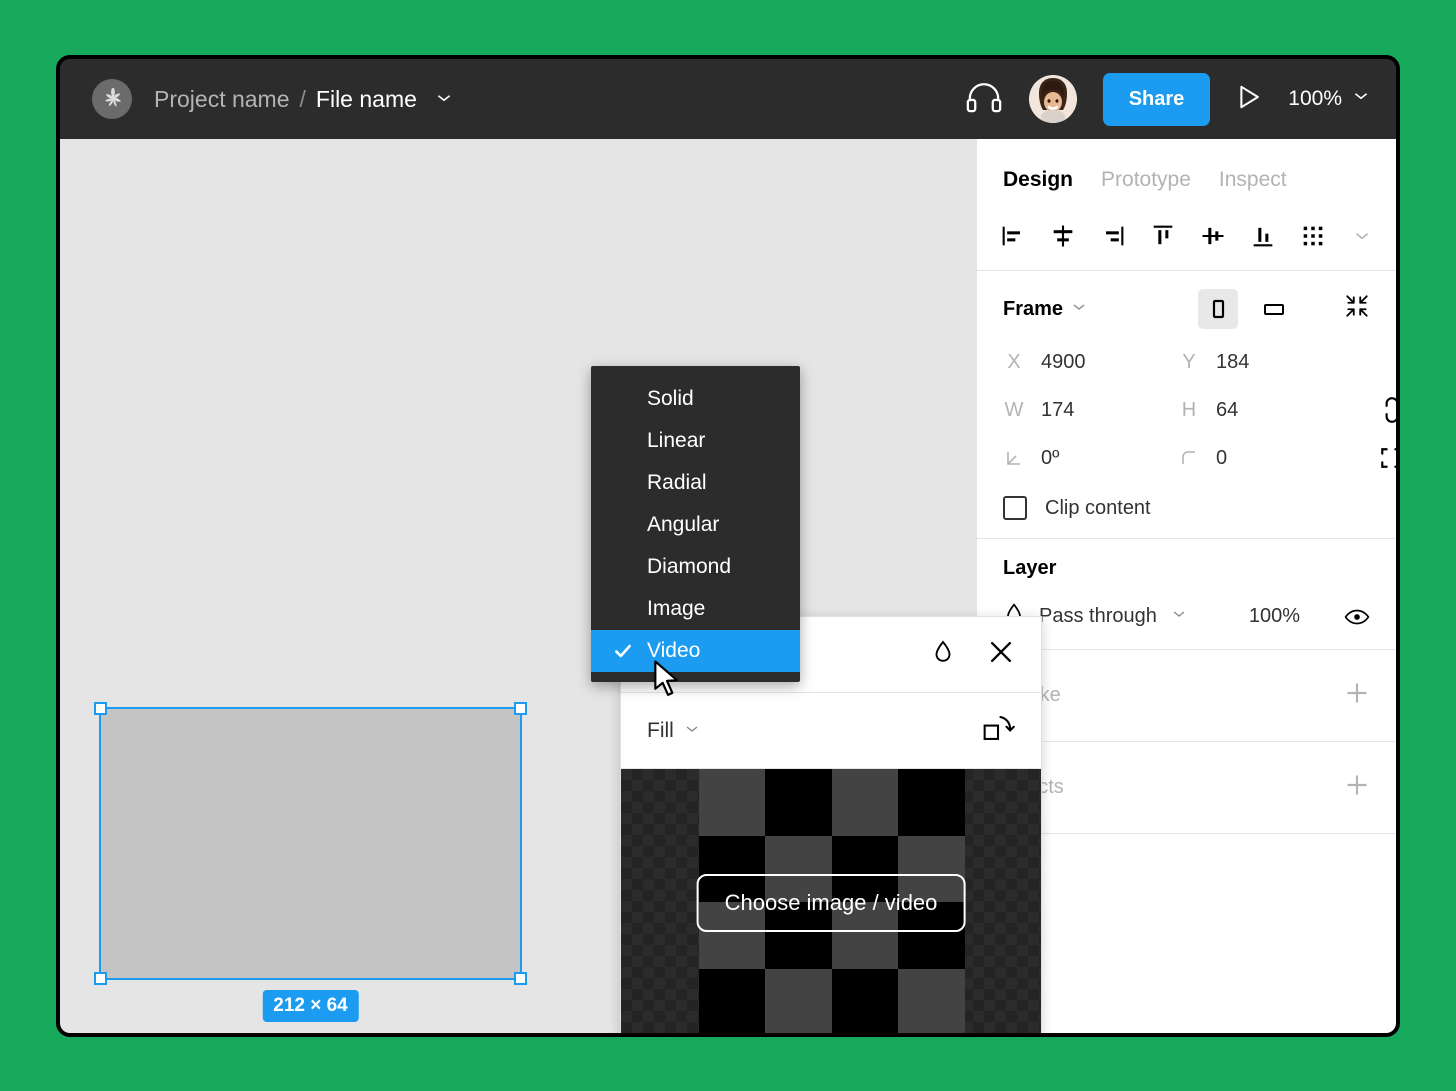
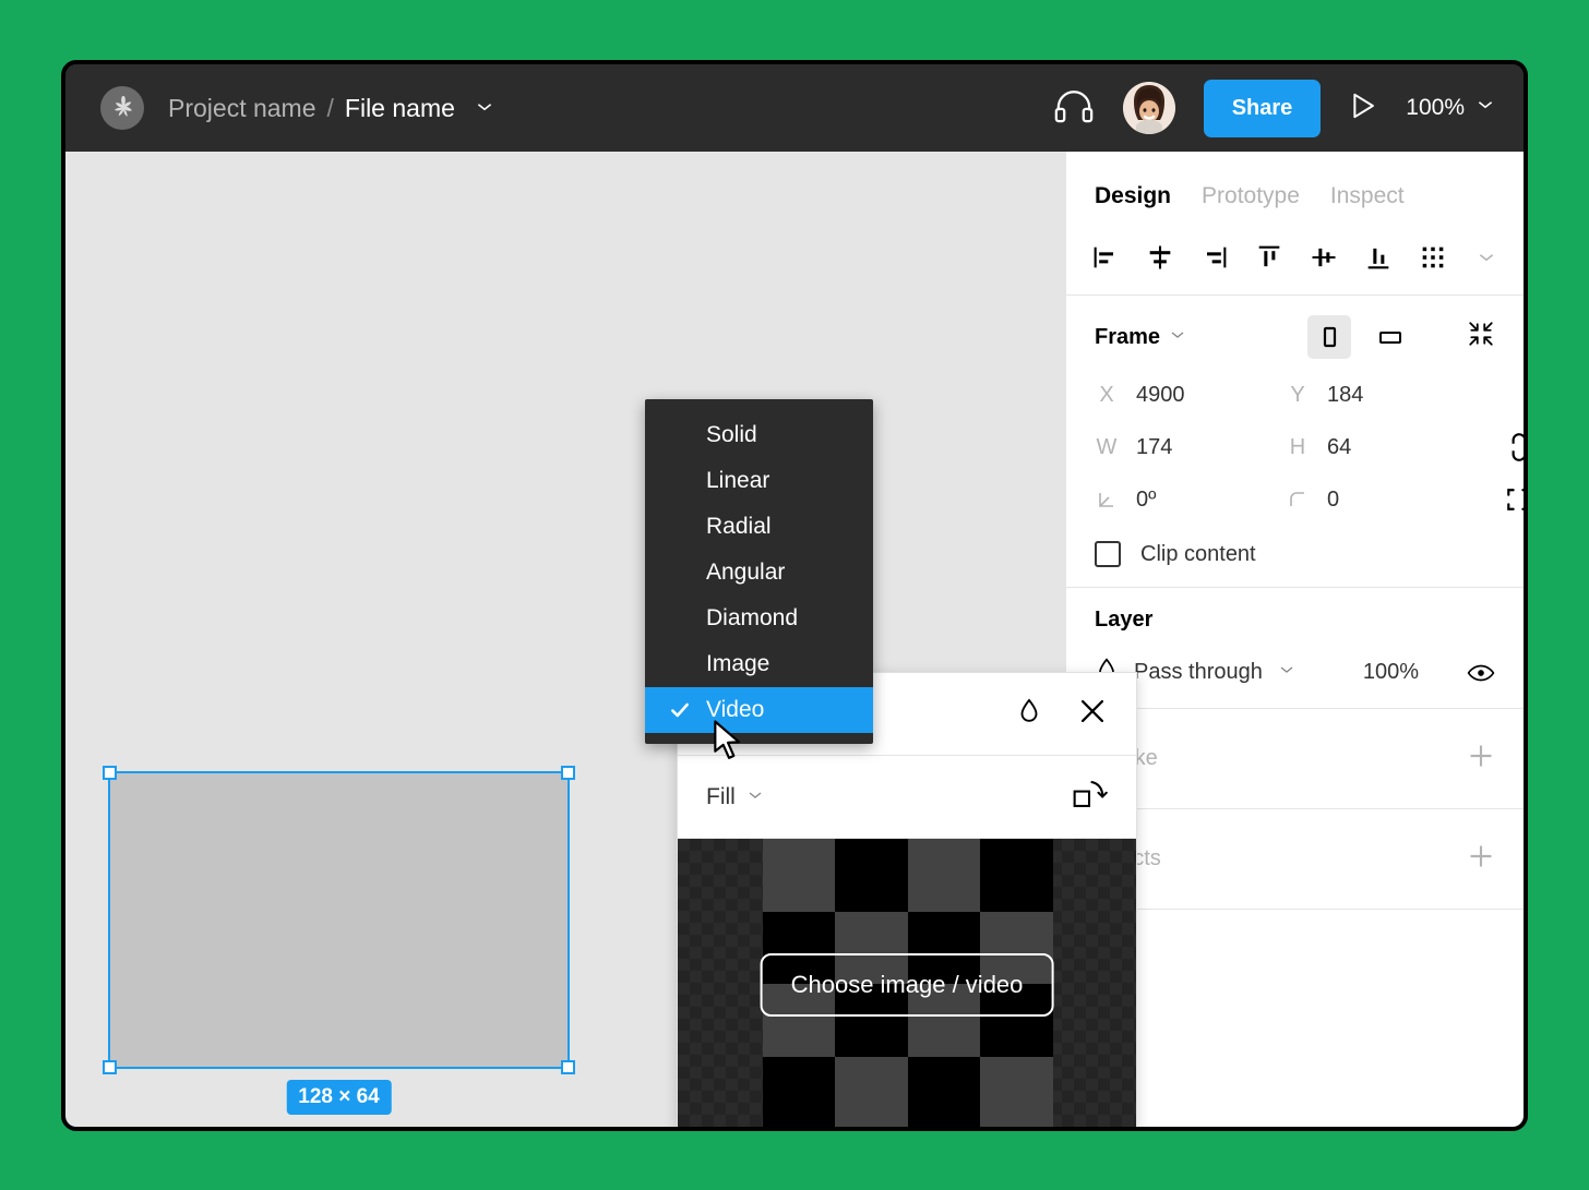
  Project name
  /
  File name
  Share
  100%
- 212 × 64
+ 128 × 64
  Design
  Prototype
  Inspect
  Frame
  X
  4900
  Y
  184
  W
  174
  H
  64
  0º
  0
  Clip content
  Layer
  Pass through
  100%
  Fill
  Choose image / video
  Solid
  Linear
  Radial
  Angular
  Diamond
  Image
  Video
